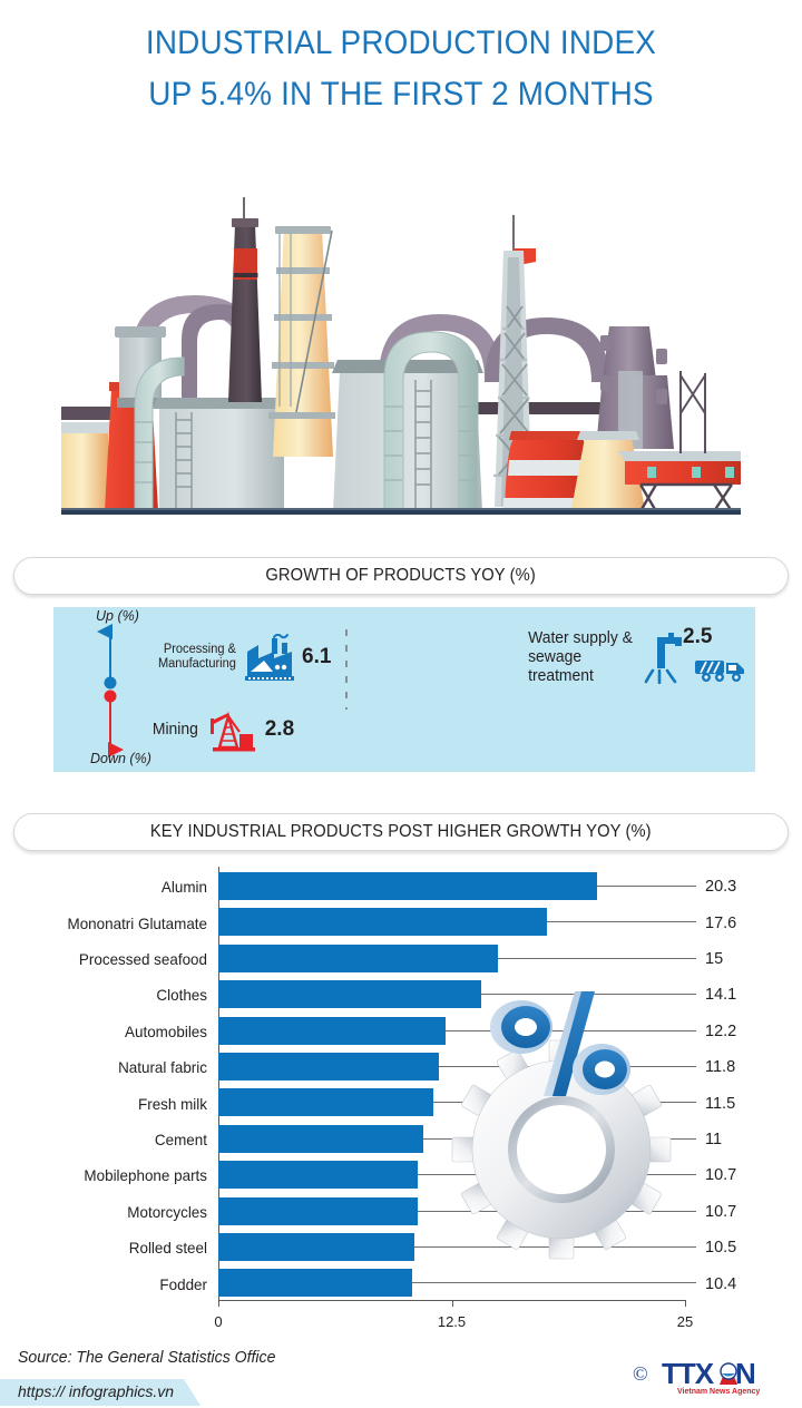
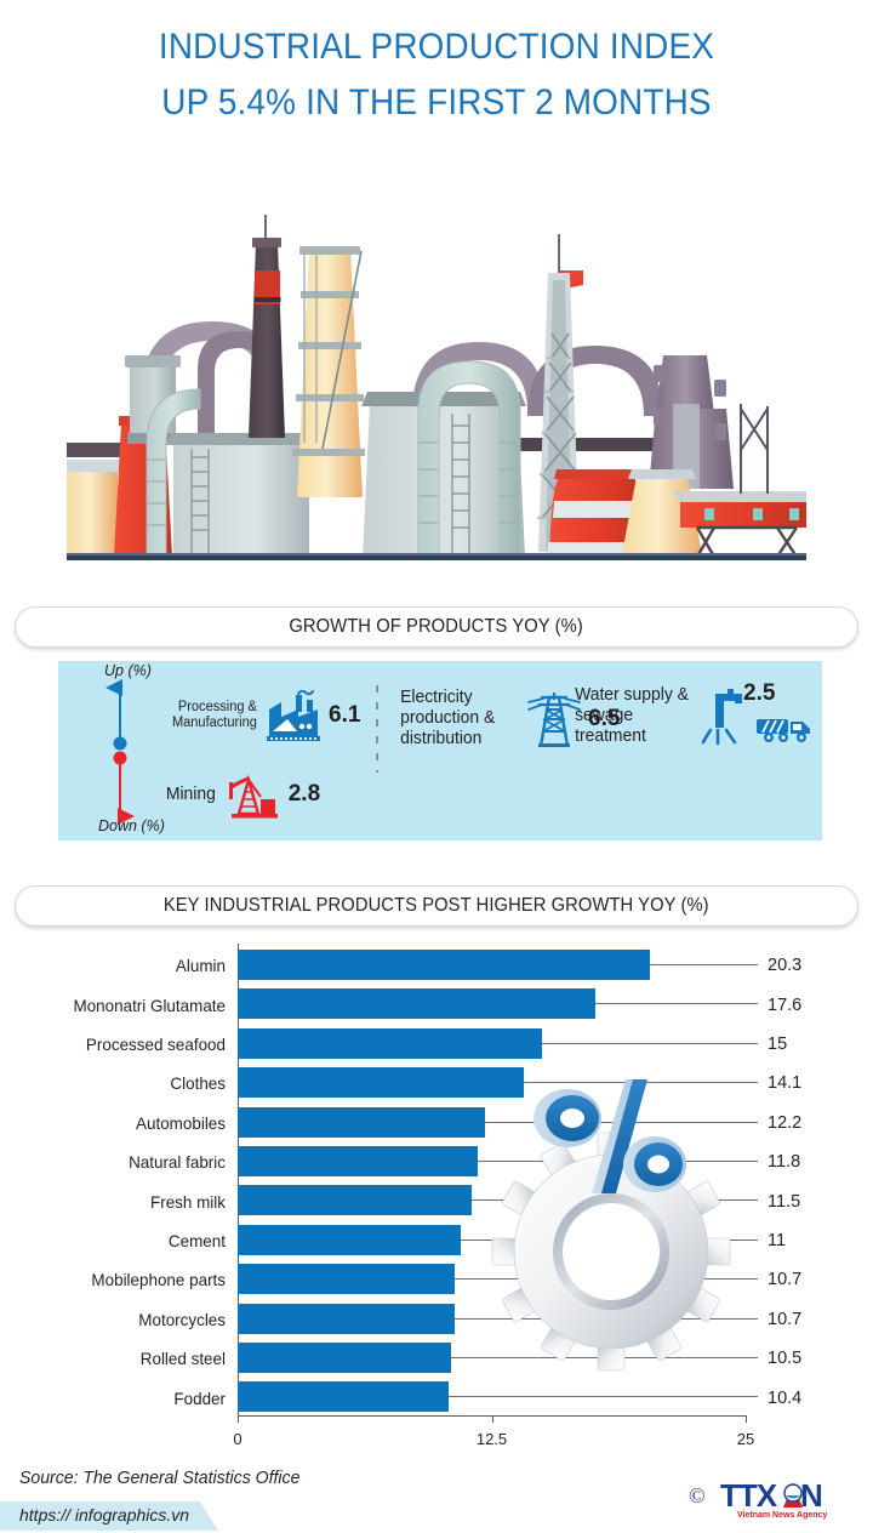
  INDUSTRIAL PRODUCTION INDEX
  UP 5.4% IN THE FIRST 2 MONTHS
  GROWTH OF PRODUCTS YOY (%)
  Up (%)
  Down (%)
  Processing & Manufacturing
  6.1
  Mining
  2.8
+ Electricity production & distribution
+ 6.5
  Water supply & sewage treatment
  2.5
  KEY INDUSTRIAL PRODUCTS POST HIGHER GROWTH YOY (%)
  Alumin
  20.3
  Mononatri Glutamate
  17.6
  Processed seafood
  15
  Clothes
  14.1
  Automobiles
  12.2
  Natural fabric
  11.8
  Fresh milk
  11.5
  Cement
  11
  Mobilephone parts
  10.7
  Motorcycles
  10.7
  Rolled steel
  10.5
  Fodder
  10.4
  0
  12.5
  25
  Source: The General Statistics Office
  https:// infographics.vn
  ©
  TTX
  N
